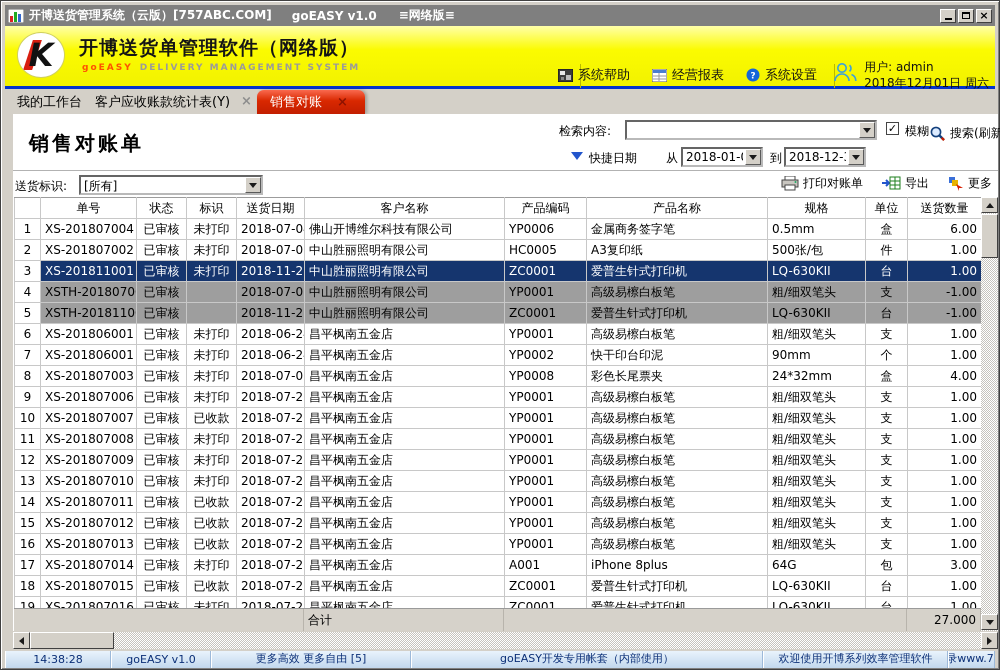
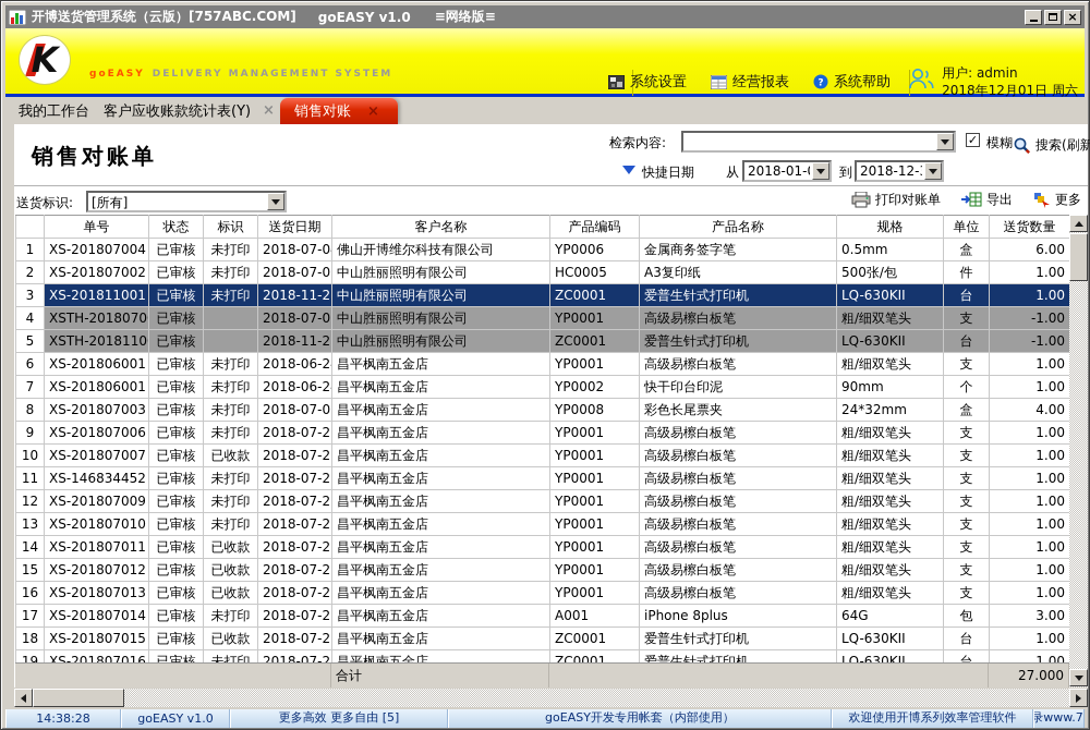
  开博送货管理系统（云版）[757ABC.COM]
  goEASY v1.0
  ≡网络版≡
  ×
  K
- 开博送货单管理软件（网络版）
  goEASY DELIVERY MANAGEMENT SYSTEM
- 系统帮助
+ 系统设置
  经营报表
  ?
- 系统设置
+ 系统帮助
  用户: admin
  2018年12月01日 周六
  我的工作台
  客户应收账款统计表(Y)
  ×
  销售对账
  ×
  销售对账单
  检索内容:
  ✓
  模糊
  搜索(刷新
  快捷日期
  从
  2018-01-
  到
  2018-12-
  送货标识:
  [所有]
  打印对账单
  导出
  更多
  	单号	状态	标识	送货日期	客户名称	产品编码	产品名称	规格	单位	送货数量
  1	XS-201807004	已审核	未打印	2018-07-0	佛山开博维尔科技有限公司	YP0006	金属商务签字笔	0.5mm	盒	6.00
  2	XS-201807002	已审核	未打印	2018-07-0	中山胜丽照明有限公司	HC0005	A3复印纸	500张/包	件	1.00
  3	XS-201811001	已审核	未打印	2018-11-2	中山胜丽照明有限公司	ZC0001	爱普生针式打印机	LQ-630KII	台	1.00
  4	XSTH-2018070	已审核		2018-07-0	中山胜丽照明有限公司	YP0001	高级易檫白板笔	粗/细双笔头	支	-1.00
  5	XSTH-2018110	已审核		2018-11-2	中山胜丽照明有限公司	ZC0001	爱普生针式打印机	LQ-630KII	台	-1.00
  6	XS-201806001	已审核	未打印	2018-06-2	昌平枫南五金店	YP0001	高级易檫白板笔	粗/细双笔头	支	1.00
  7	XS-201806001	已审核	未打印	2018-06-2	昌平枫南五金店	YP0002	快干印台印泥	90mm	个	1.00
  8	XS-201807003	已审核	未打印	2018-07-0	昌平枫南五金店	YP0008	彩色长尾票夹	24*32mm	盒	4.00
  9	XS-201807006	已审核	未打印	2018-07-2	昌平枫南五金店	YP0001	高级易檫白板笔	粗/细双笔头	支	1.00
  10	XS-201807007	已审核	已收款	2018-07-2	昌平枫南五金店	YP0001	高级易檫白板笔	粗/细双笔头	支	1.00
- 11	XS-201807008	已审核	未打印	2018-07-2	昌平枫南五金店	YP0001	高级易檫白板笔	粗/细双笔头	支	1.00
+ 11	XS-146834452	已审核	未打印	2018-07-2	昌平枫南五金店	YP0001	高级易檫白板笔	粗/细双笔头	支	1.00
  12	XS-201807009	已审核	未打印	2018-07-2	昌平枫南五金店	YP0001	高级易檫白板笔	粗/细双笔头	支	1.00
  13	XS-201807010	已审核	未打印	2018-07-2	昌平枫南五金店	YP0001	高级易檫白板笔	粗/细双笔头	支	1.00
  14	XS-201807011	已审核	已收款	2018-07-2	昌平枫南五金店	YP0001	高级易檫白板笔	粗/细双笔头	支	1.00
  15	XS-201807012	已审核	已收款	2018-07-2	昌平枫南五金店	YP0001	高级易檫白板笔	粗/细双笔头	支	1.00
  16	XS-201807013	已审核	已收款	2018-07-2	昌平枫南五金店	YP0001	高级易檫白板笔	粗/细双笔头	支	1.00
  17	XS-201807014	已审核	未打印	2018-07-2	昌平枫南五金店	A001	iPhone 8plus	64G	包	3.00
  18	XS-201807015	已审核	已收款	2018-07-2	昌平枫南五金店	ZC0001	爱普生针式打印机	LQ-630KII	台	1.00
  19	XS-201807016	已审核	未打印	2018-07-2	昌平枫南五金店	ZC0001	爱普生针式打印机	LQ-630KII	台	1.00
  合计
  27.000
  14:38:28
  goEASY v1.0
  更多高效 更多自由 [5]
  goEASY开发专用帐套（内部使用）
  欢迎使用开博系列效率管理软件
